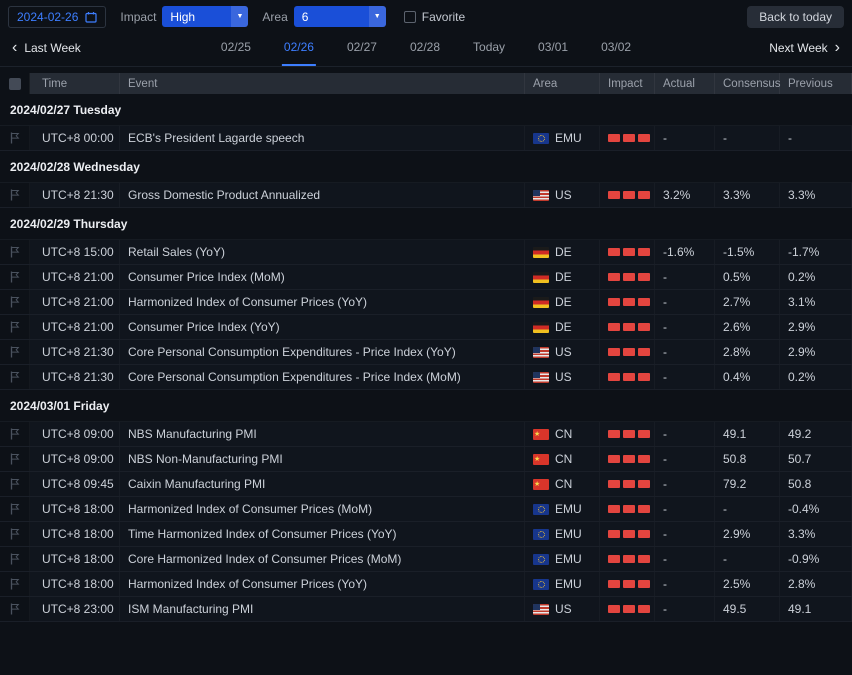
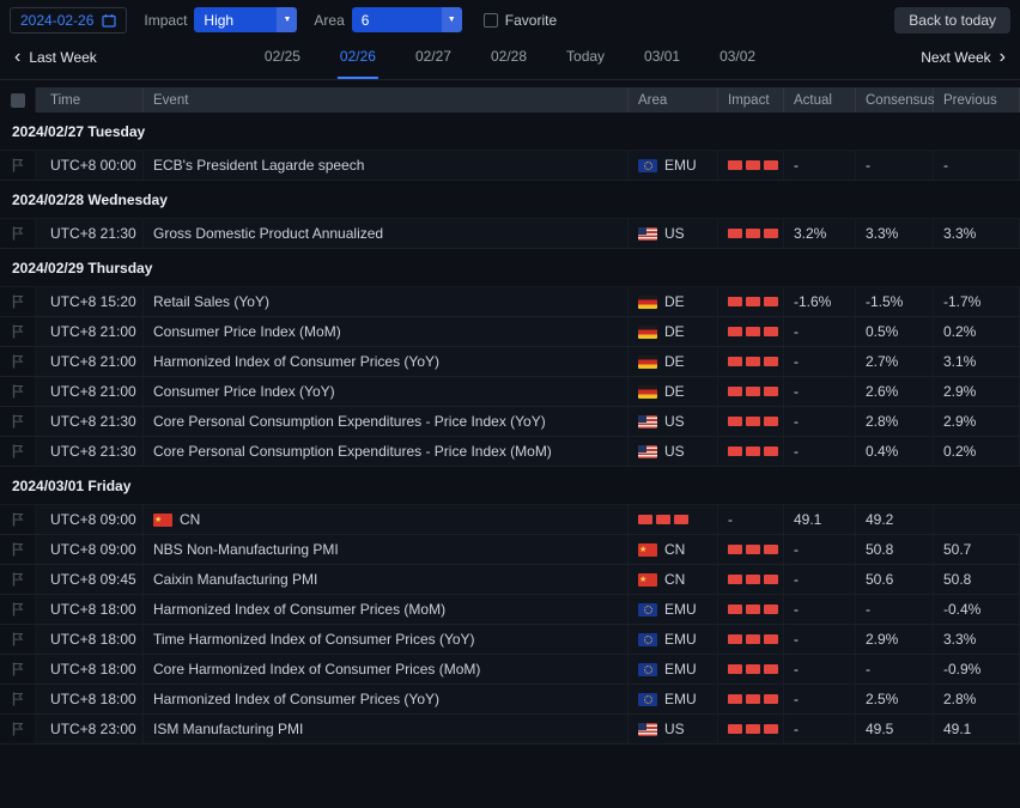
  2024-02-26
  Impact
  High
  Area
  6
  Favorite
  Back to today
  ‹
  Last Week
  02/25
  02/26
  02/27
  02/28
  Today
  03/01
  03/02
  Next Week
  ›
  Time
  Event
  Area
  Impact
  Actual
  Consensus
  Previous
  2024/02/27 Tuesday
  UTC+8 00:00
  ECB's President Lagarde speech
  EMU
  -
  -
  -
  2024/02/28 Wednesday
  UTC+8 21:30
  Gross Domestic Product Annualized
  US
  3.2%
  3.3%
  3.3%
  2024/02/29 Thursday
- UTC+8 15:00
+ UTC+8 15:20
  Retail Sales (YoY)
  DE
  -1.6%
  -1.5%
  -1.7%
  UTC+8 21:00
  Consumer Price Index (MoM)
  DE
  -
  0.5%
  0.2%
  UTC+8 21:00
  Harmonized Index of Consumer Prices (YoY)
  DE
  -
  2.7%
  3.1%
  UTC+8 21:00
  Consumer Price Index (YoY)
  DE
  -
  2.6%
  2.9%
  UTC+8 21:30
  Core Personal Consumption Expenditures - Price Index (YoY)
  US
  -
  2.8%
  2.9%
  UTC+8 21:30
  Core Personal Consumption Expenditures - Price Index (MoM)
  US
  -
  0.4%
  0.2%
  2024/03/01 Friday
  UTC+8 09:00
- NBS Manufacturing PMI
  CN
  -
  49.1
  49.2
  UTC+8 09:00
  NBS Non-Manufacturing PMI
  CN
  -
  50.8
  50.7
  UTC+8 09:45
  Caixin Manufacturing PMI
  CN
  -
- 79.2
+ 50.6
  50.8
  UTC+8 18:00
  Harmonized Index of Consumer Prices (MoM)
  EMU
  -
  -
  -0.4%
  UTC+8 18:00
  Time Harmonized Index of Consumer Prices (YoY)
  EMU
  -
  2.9%
  3.3%
  UTC+8 18:00
  Core Harmonized Index of Consumer Prices (MoM)
  EMU
  -
  -
  -0.9%
  UTC+8 18:00
  Harmonized Index of Consumer Prices (YoY)
  EMU
  -
  2.5%
  2.8%
  UTC+8 23:00
  ISM Manufacturing PMI
  US
  -
  49.5
  49.1
